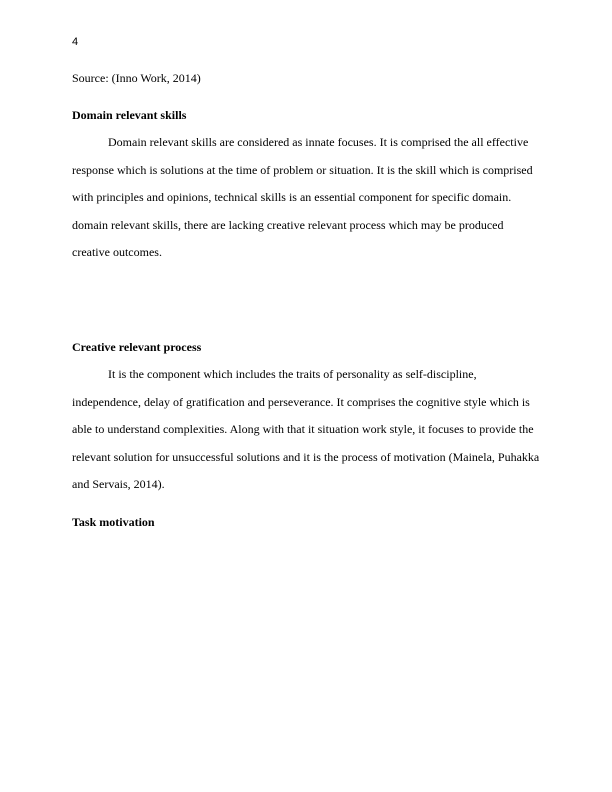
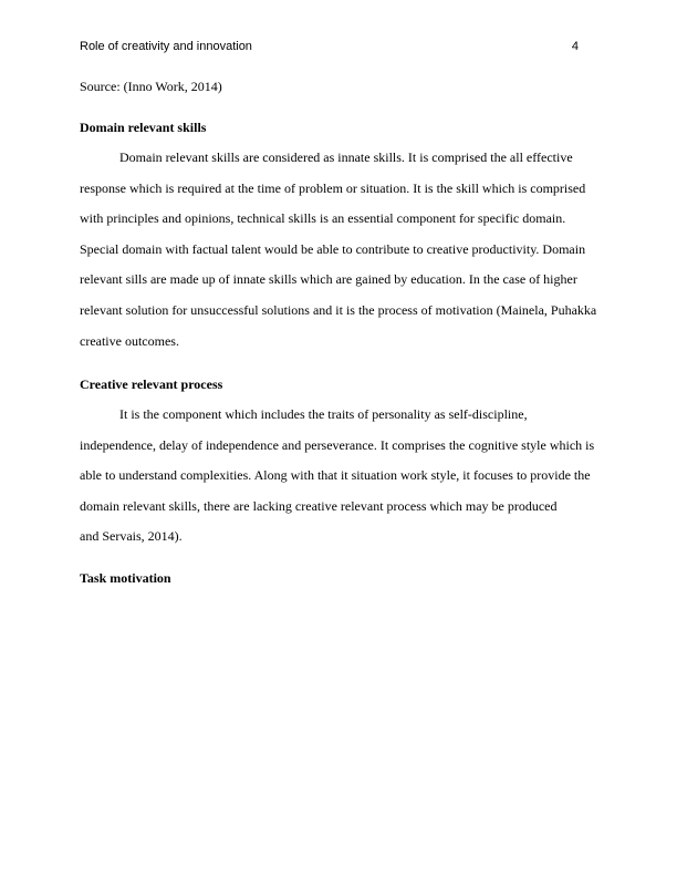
+ Role of creativity and innovation
  4
  Source: (Inno Work, 2014)
  Domain relevant skills
- Domain relevant skills are considered as innate focuses. It is comprised the all effective
+ Domain relevant skills are considered as innate skills. It is comprised the all effective
- response which is solutions at the time of problem or situation. It is the skill which is comprised
+ response which is required at the time of problem or situation. It is the skill which is comprised
  with principles and opinions, technical skills is an essential component for specific domain.
+ Special domain with factual talent would be able to contribute to creative productivity. Domain
+ relevant sills are made up of innate skills which are gained by education. In the case of higher
- domain relevant skills, there are lacking creative relevant process which may be produced
+ relevant solution for unsuccessful solutions and it is the process of motivation (Mainela, Puhakka
  creative outcomes.
  Creative relevant process
  It is the component which includes the traits of personality as self-discipline,
- independence, delay of gratification and perseverance. It comprises the cognitive style which is
+ independence, delay of independence and perseverance. It comprises the cognitive style which is
  able to understand complexities. Along with that it situation work style, it focuses to provide the
- relevant solution for unsuccessful solutions and it is the process of motivation (Mainela, Puhakka
+ domain relevant skills, there are lacking creative relevant process which may be produced
  and Servais, 2014).
  Task motivation
